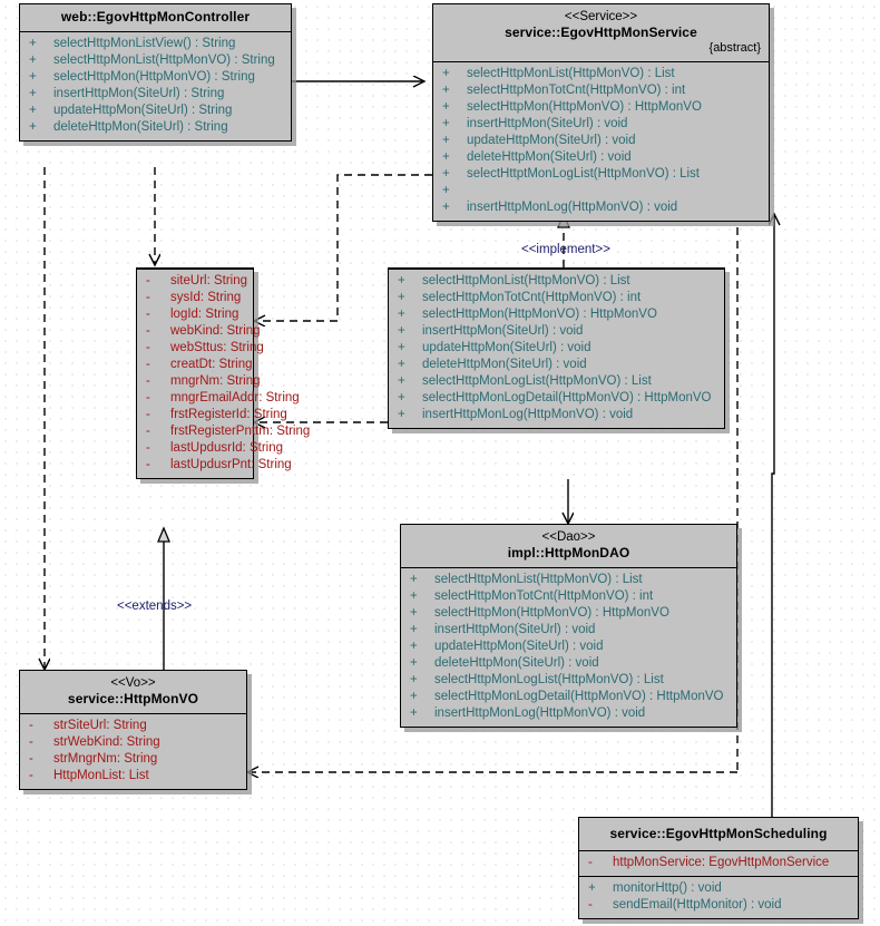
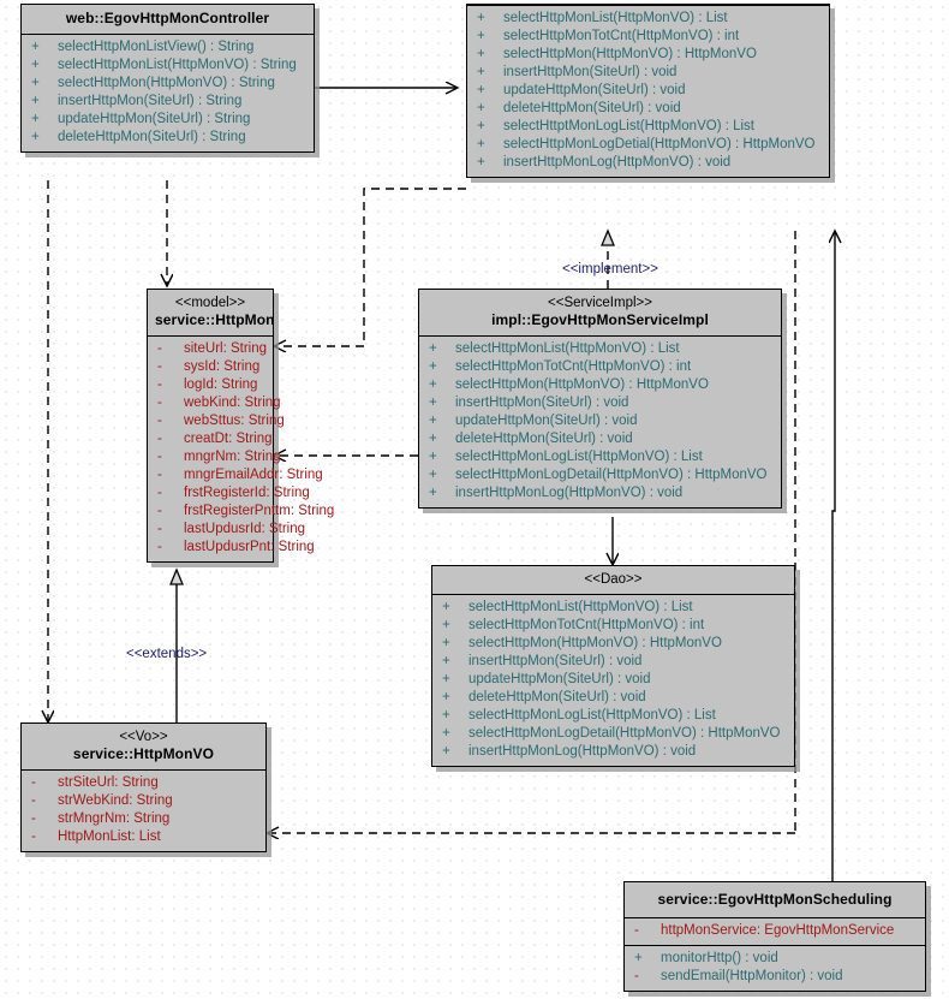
  web::EgovHttpMonController
  +
  selectHttpMonListView() : String
  +
  selectHttpMonList(HttpMonVO) : String
  +
  selectHttpMon(HttpMonVO) : String
  +
  insertHttpMon(SiteUrl) : String
  +
  updateHttpMon(SiteUrl) : String
  +
  deleteHttpMon(SiteUrl) : String
- <<Service>>
- service::EgovHttpMonService
- {abstract}
  +
  selectHttpMonList(HttpMonVO) : List
  +
  selectHttpMonTotCnt(HttpMonVO) : int
  +
  selectHttpMon(HttpMonVO) : HttpMonVO
  +
  insertHttpMon(SiteUrl) : void
  +
  updateHttpMon(SiteUrl) : void
  +
  deleteHttpMon(SiteUrl) : void
  +
  selectHttptMonLogList(HttpMonVO) : List
  +
+ selectHttpMonLogDetial(HttpMonVO) : HttpMonVO
  +
  insertHttpMonLog(HttpMonVO) : void
+ <<model>>
+ service::HttpMon
  -
  siteUrl: String
  -
  sysId: String
  -
  logId: String
  -
  webKind: String
  -
  webSttus: String
  -
  creatDt: String
  -
  mngrNm: String
  -
  mngrEmailAddr: String
  -
  frstRegisterId: String
  -
  frstRegisterPnttm: String
  -
  lastUpdusrId: String
  -
  lastUpdusrPnt: String
+ <<ServiceImpl>>
+ impl::EgovHttpMonServiceImpl
  +
  selectHttpMonList(HttpMonVO) : List
  +
  selectHttpMonTotCnt(HttpMonVO) : int
  +
  selectHttpMon(HttpMonVO) : HttpMonVO
  +
  insertHttpMon(SiteUrl) : void
  +
  updateHttpMon(SiteUrl) : void
  +
  deleteHttpMon(SiteUrl) : void
  +
  selectHttpMonLogList(HttpMonVO) : List
  +
  selectHttpMonLogDetail(HttpMonVO) : HttpMonVO
  +
  insertHttpMonLog(HttpMonVO) : void
  <<Dao>>
- impl::HttpMonDAO
  +
  selectHttpMonList(HttpMonVO) : List
  +
  selectHttpMonTotCnt(HttpMonVO) : int
  +
  selectHttpMon(HttpMonVO) : HttpMonVO
  +
  insertHttpMon(SiteUrl) : void
  +
  updateHttpMon(SiteUrl) : void
  +
  deleteHttpMon(SiteUrl) : void
  +
  selectHttpMonLogList(HttpMonVO) : List
  +
  selectHttpMonLogDetail(HttpMonVO) : HttpMonVO
  +
  insertHttpMonLog(HttpMonVO) : void
  <<Vo>>
  service::HttpMonVO
  -
  strSiteUrl: String
  -
  strWebKind: String
  -
  strMngrNm: String
  -
  HttpMonList: List
  service::EgovHttpMonScheduling
  -
  httpMonService: EgovHttpMonService
  +
  monitorHttp() : void
  -
  sendEmail(HttpMonitor) : void
  <<implement>>
  <<extends>>
